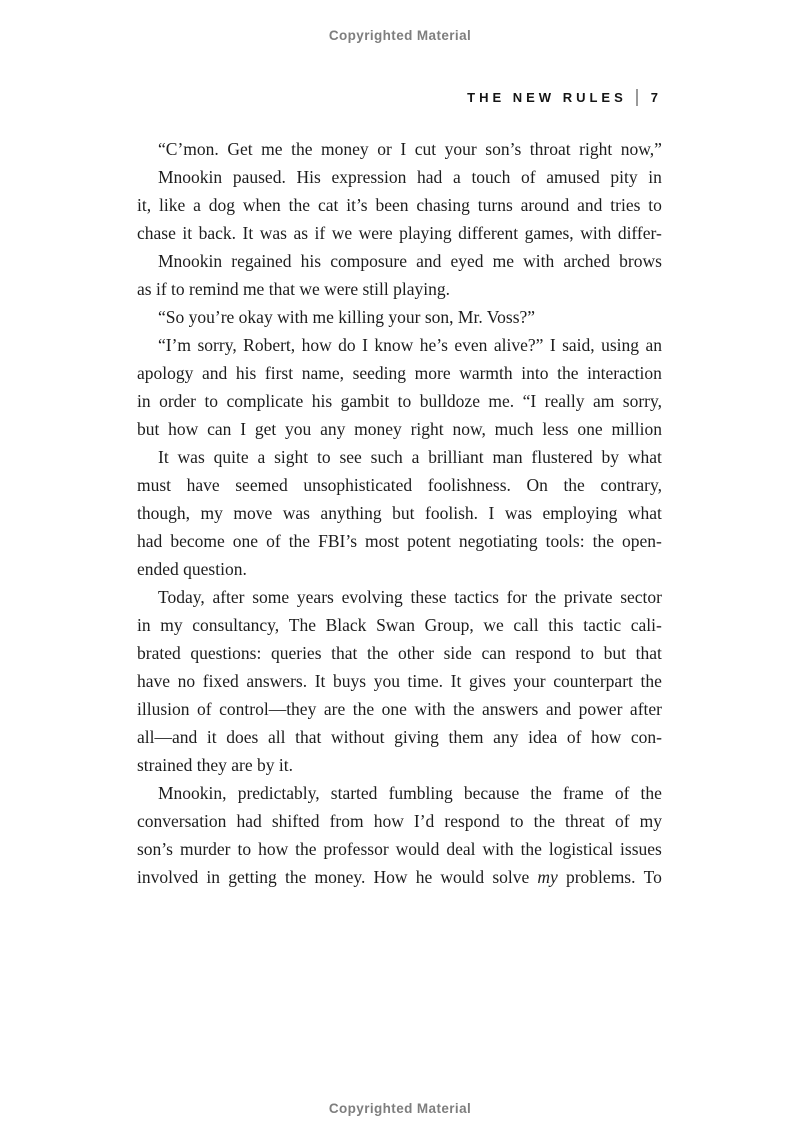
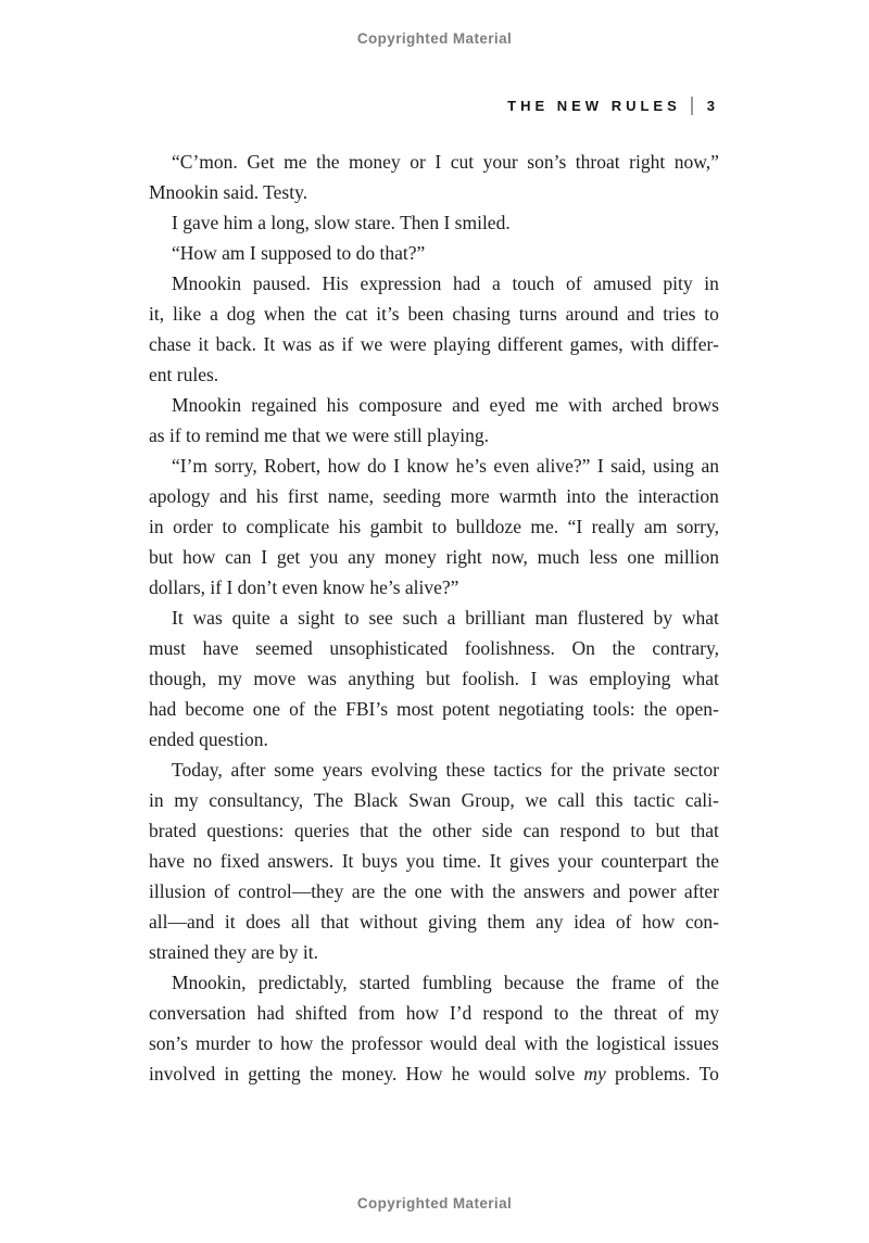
  Copyrighted Material
  THE NEW RULES
- 7
+ 3
  “C’mon.
  Get
  me
  the
  money
  or
  I
  cut
  your
  son’s
  throat
  right
  now,”
+ Mnookin said. Testy.
+ I gave him a long, slow stare. Then I smiled.
+ “How am I supposed to do that?”
  Mnookin
  paused.
  His
  expression
  had
  a
  touch
  of
  amused
  pity
  in
  it,
  like
  a
  dog
  when
  the
  cat
  it’s
  been
  chasing
  turns
  around
  and
  tries
  to
  chase
  it
  back.
  It
  was
  as
  if
  we
  were
  playing
  different
  games,
  with
  differ-
+ ent rules.
  Mnookin
  regained
  his
  composure
  and
  eyed
  me
  with
  arched
  brows
  as if to remind me that we were still playing.
- “So you’re okay with me killing your son, Mr. Voss?”
  “I’m
  sorry,
  Robert,
  how
  do
  I
  know
  he’s
  even
  alive?”
  I
  said,
  using
  an
  apology
  and
  his
  first
  name,
  seeding
  more
  warmth
  into
  the
  interaction
  in
  order
  to
  complicate
  his
  gambit
  to
  bulldoze
  me.
  “I
  really
  am
  sorry,
  but
  how
  can
  I
  get
  you
  any
  money
  right
  now,
  much
  less
  one
  million
+ dollars, if I don’t even know he’s alive?”
  It
  was
  quite
  a
  sight
  to
  see
  such
  a
  brilliant
  man
  flustered
  by
  what
  must
  have
  seemed
  unsophisticated
  foolishness.
  On
  the
  contrary,
  though,
  my
  move
  was
  anything
  but
  foolish.
  I
  was
  employing
  what
  had
  become
  one
  of
  the
  FBI’s
  most
  potent
  negotiating
  tools:
  the
  open-
  ended question.
  Today,
  after
  some
  years
  evolving
  these
  tactics
  for
  the
  private
  sector
  in
  my
  consultancy,
  The
  Black
  Swan
  Group,
  we
  call
  this
  tactic
  cali-
  brated
  questions:
  queries
  that
  the
  other
  side
  can
  respond
  to
  but
  that
  have
  no
  fixed
  answers.
  It
  buys
  you
  time.
  It
  gives
  your
  counterpart
  the
  illusion
  of
  control—they
  are
  the
  one
  with
  the
  answers
  and
  power
  after
  all—and
  it
  does
  all
  that
  without
  giving
  them
  any
  idea
  of
  how
  con-
  strained they are by it.
  Mnookin,
  predictably,
  started
  fumbling
  because
  the
  frame
  of
  the
  conversation
  had
  shifted
  from
  how
  I’d
  respond
  to
  the
  threat
  of
  my
  son’s
  murder
  to
  how
  the
  professor
  would
  deal
  with
  the
  logistical
  issues
  involved
  in
  getting
  the
  money.
  How
  he
  would
  solve
  my
  problems.
  To
  Copyrighted Material
